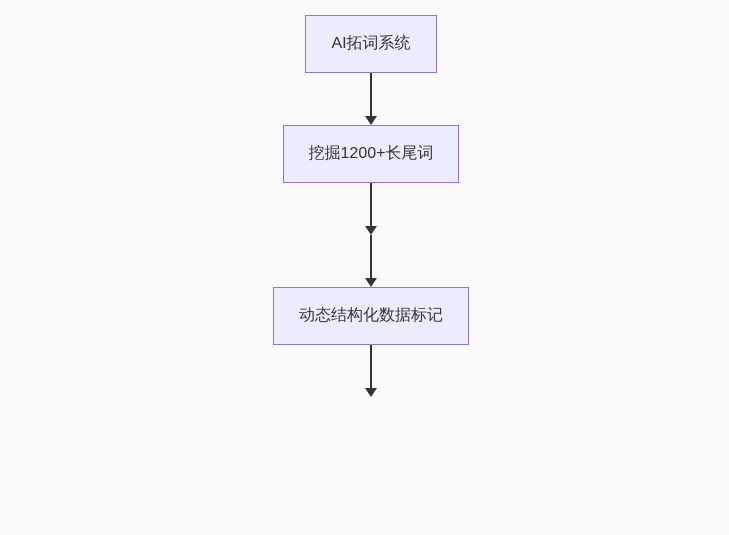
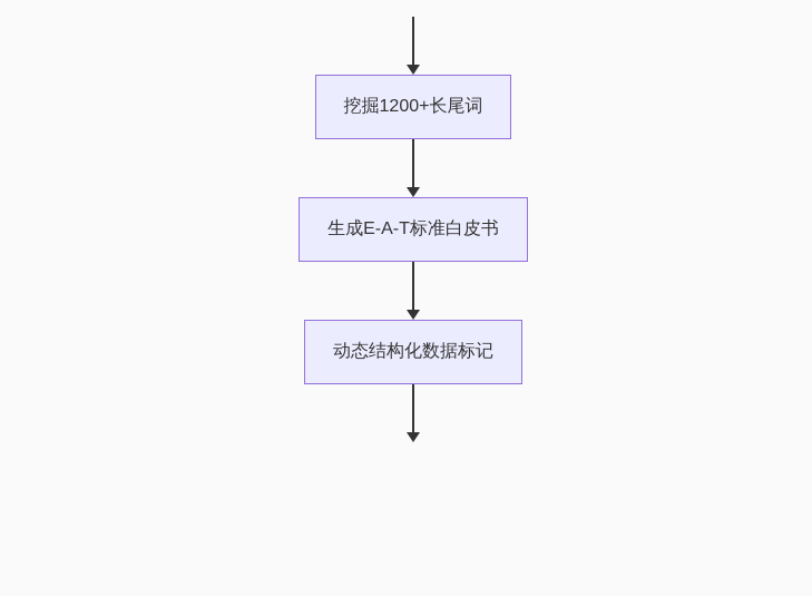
- AI拓词系统
  挖掘1200+长尾词
+ 生成E-A-T标准白皮书
  动态结构化数据标记
